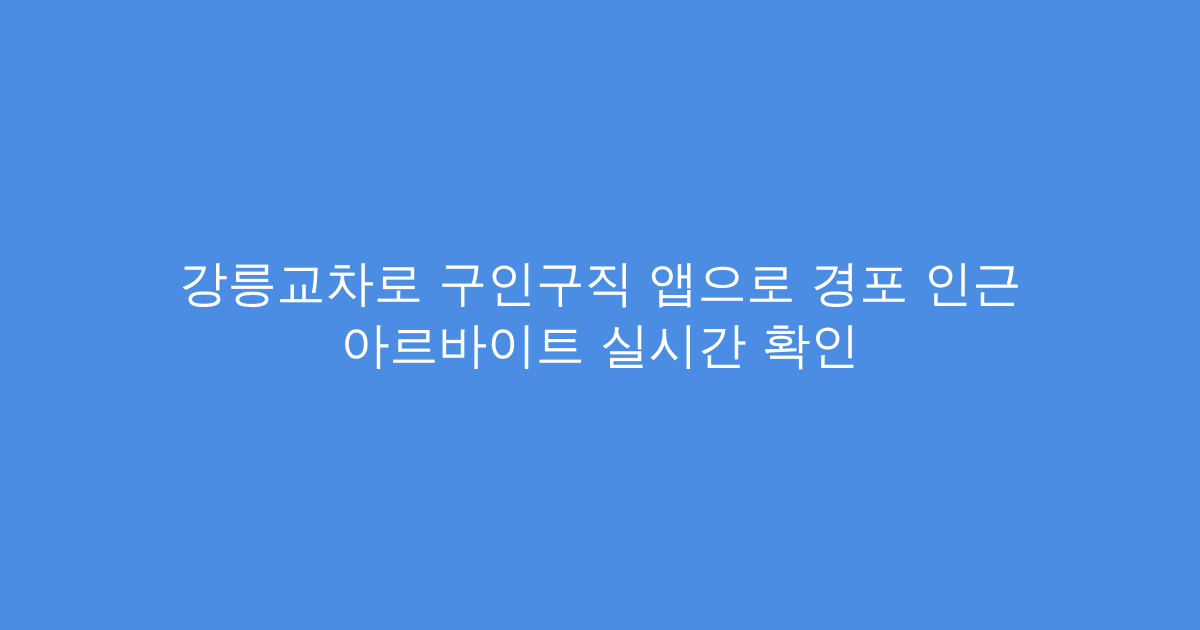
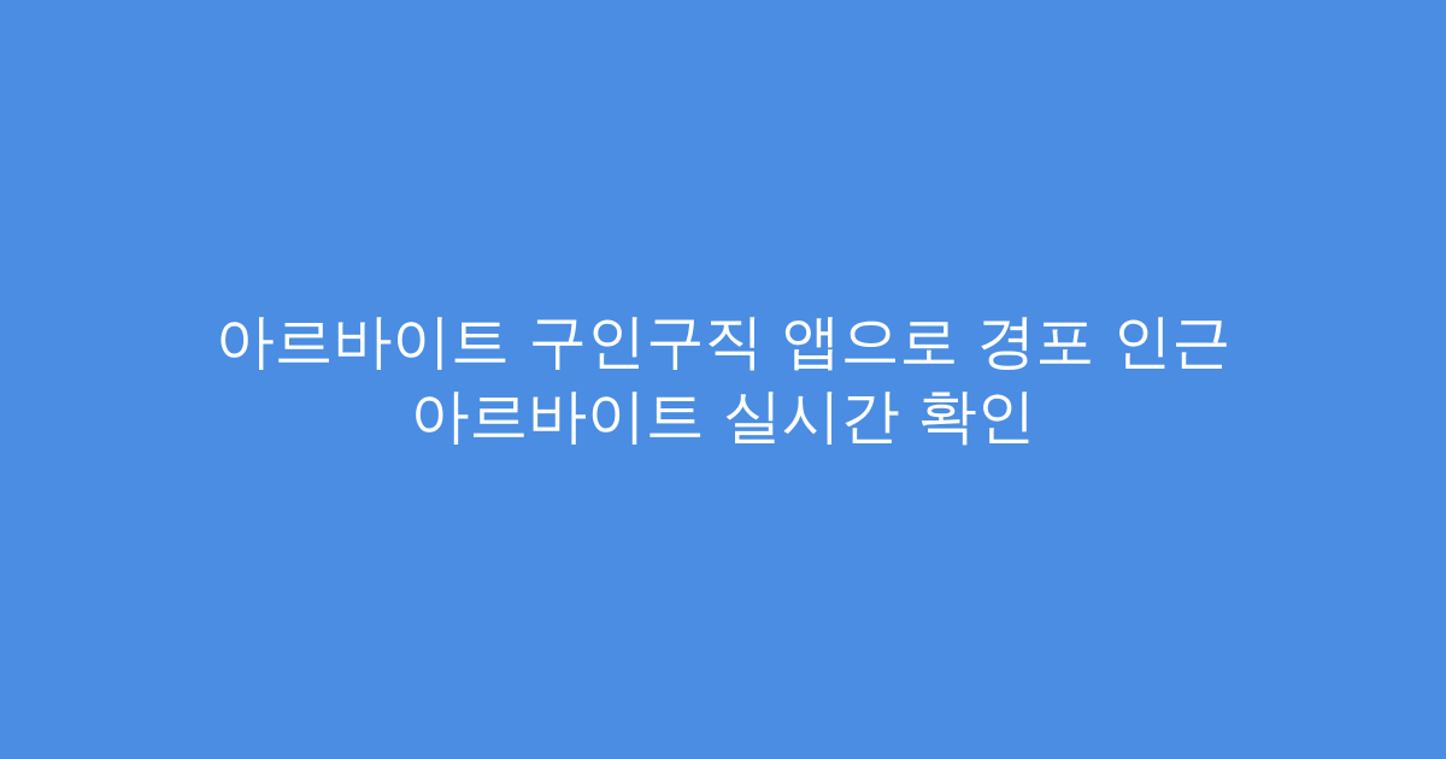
- 강릉교차로 구인구직 앱으로 경포 인근 아르바이트 실시간 확인
+ 아르바이트 구인구직 앱으로 경포 인근 아르바이트 실시간 확인
